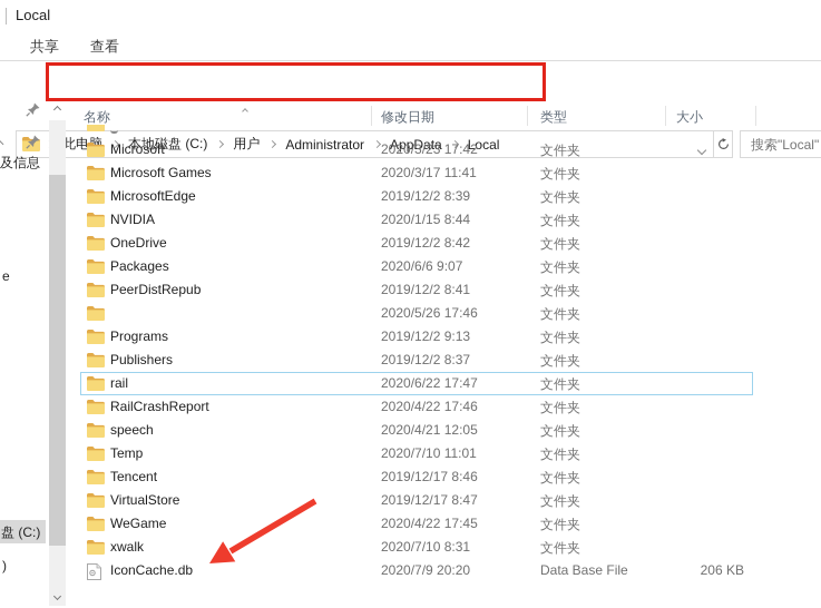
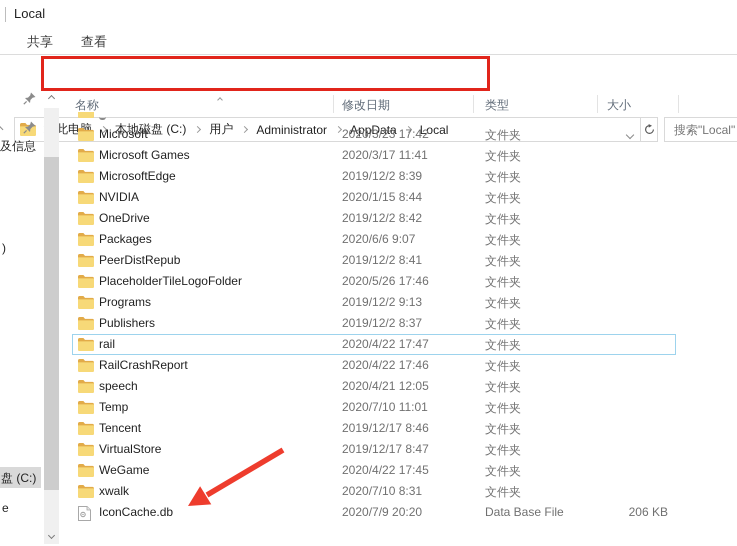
  Local
  共享
  查看
  此电脑
  本地磁盘 (C:)
  用户
  Administrator
  AppData
  Local
  搜索"Local"
  及信息
- e
+ )
  盘 (C:)
- )
+ e
  名称
  修改日期
  类型
  大小
  Microsoft
  2020/3/23 17:42
  文件夹
  Microsoft Games
  2020/3/17 11:41
  文件夹
  MicrosoftEdge
  2019/12/2 8:39
  文件夹
  NVIDIA
  2020/1/15 8:44
  文件夹
  OneDrive
  2019/12/2 8:42
  文件夹
  Packages
  2020/6/6 9:07
  文件夹
  PeerDistRepub
  2019/12/2 8:41
  文件夹
+ PlaceholderTileLogoFolder
  2020/5/26 17:46
  文件夹
  Programs
  2019/12/2 9:13
  文件夹
  Publishers
  2019/12/2 8:37
  文件夹
  rail
- 2020/6/22 17:47
+ 2020/4/22 17:47
  文件夹
  RailCrashReport
  2020/4/22 17:46
  文件夹
  speech
  2020/4/21 12:05
  文件夹
  Temp
  2020/7/10 11:01
  文件夹
  Tencent
  2019/12/17 8:46
  文件夹
  VirtualStore
  2019/12/17 8:47
  文件夹
  WeGame
  2020/4/22 17:45
  文件夹
  xwalk
  2020/7/10 8:31
  文件夹
  IconCache.db
  2020/7/9 20:20
  Data Base File
  206 KB
